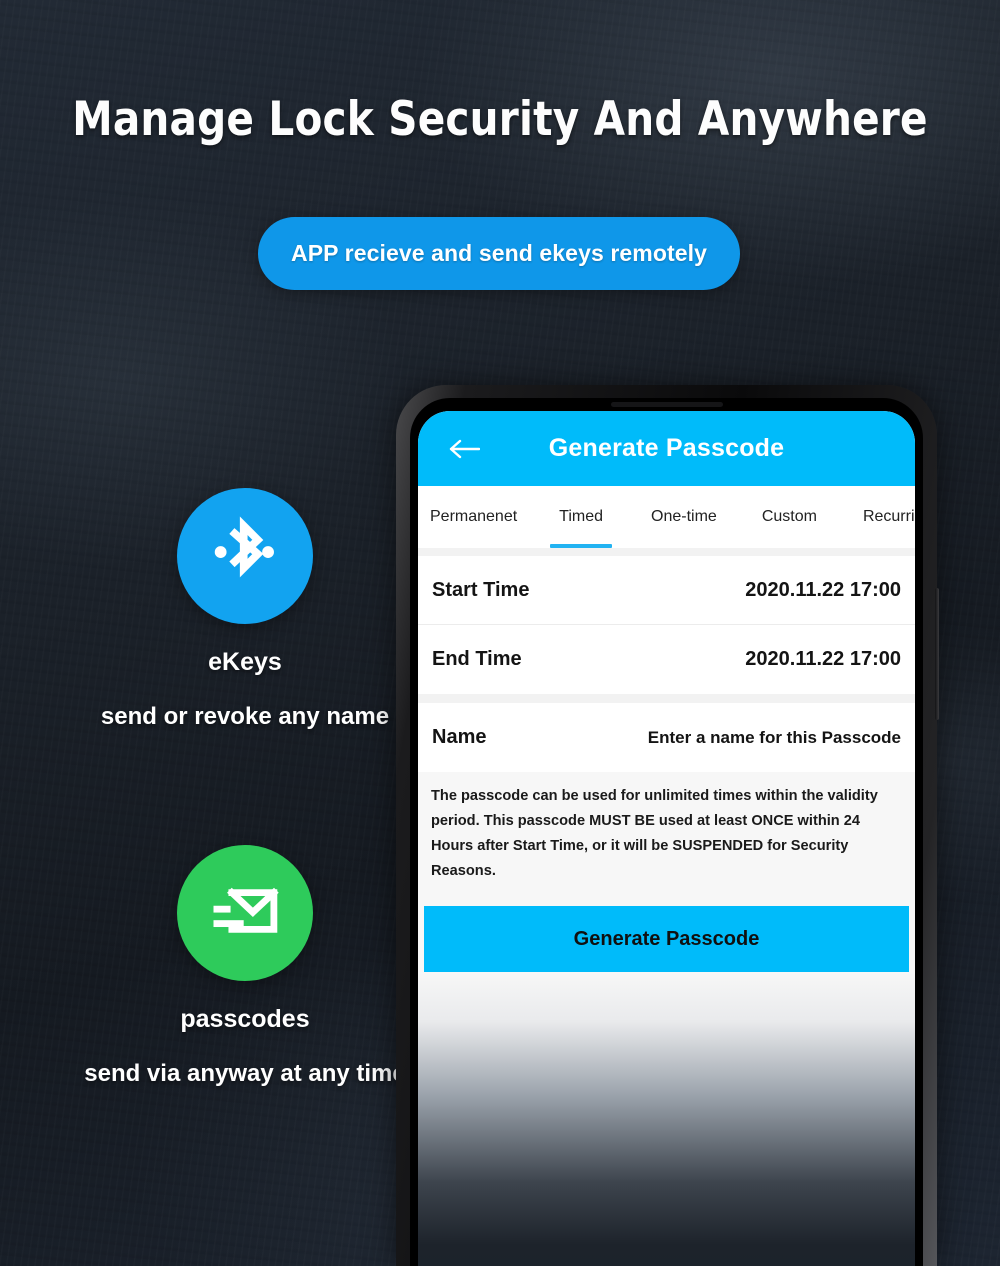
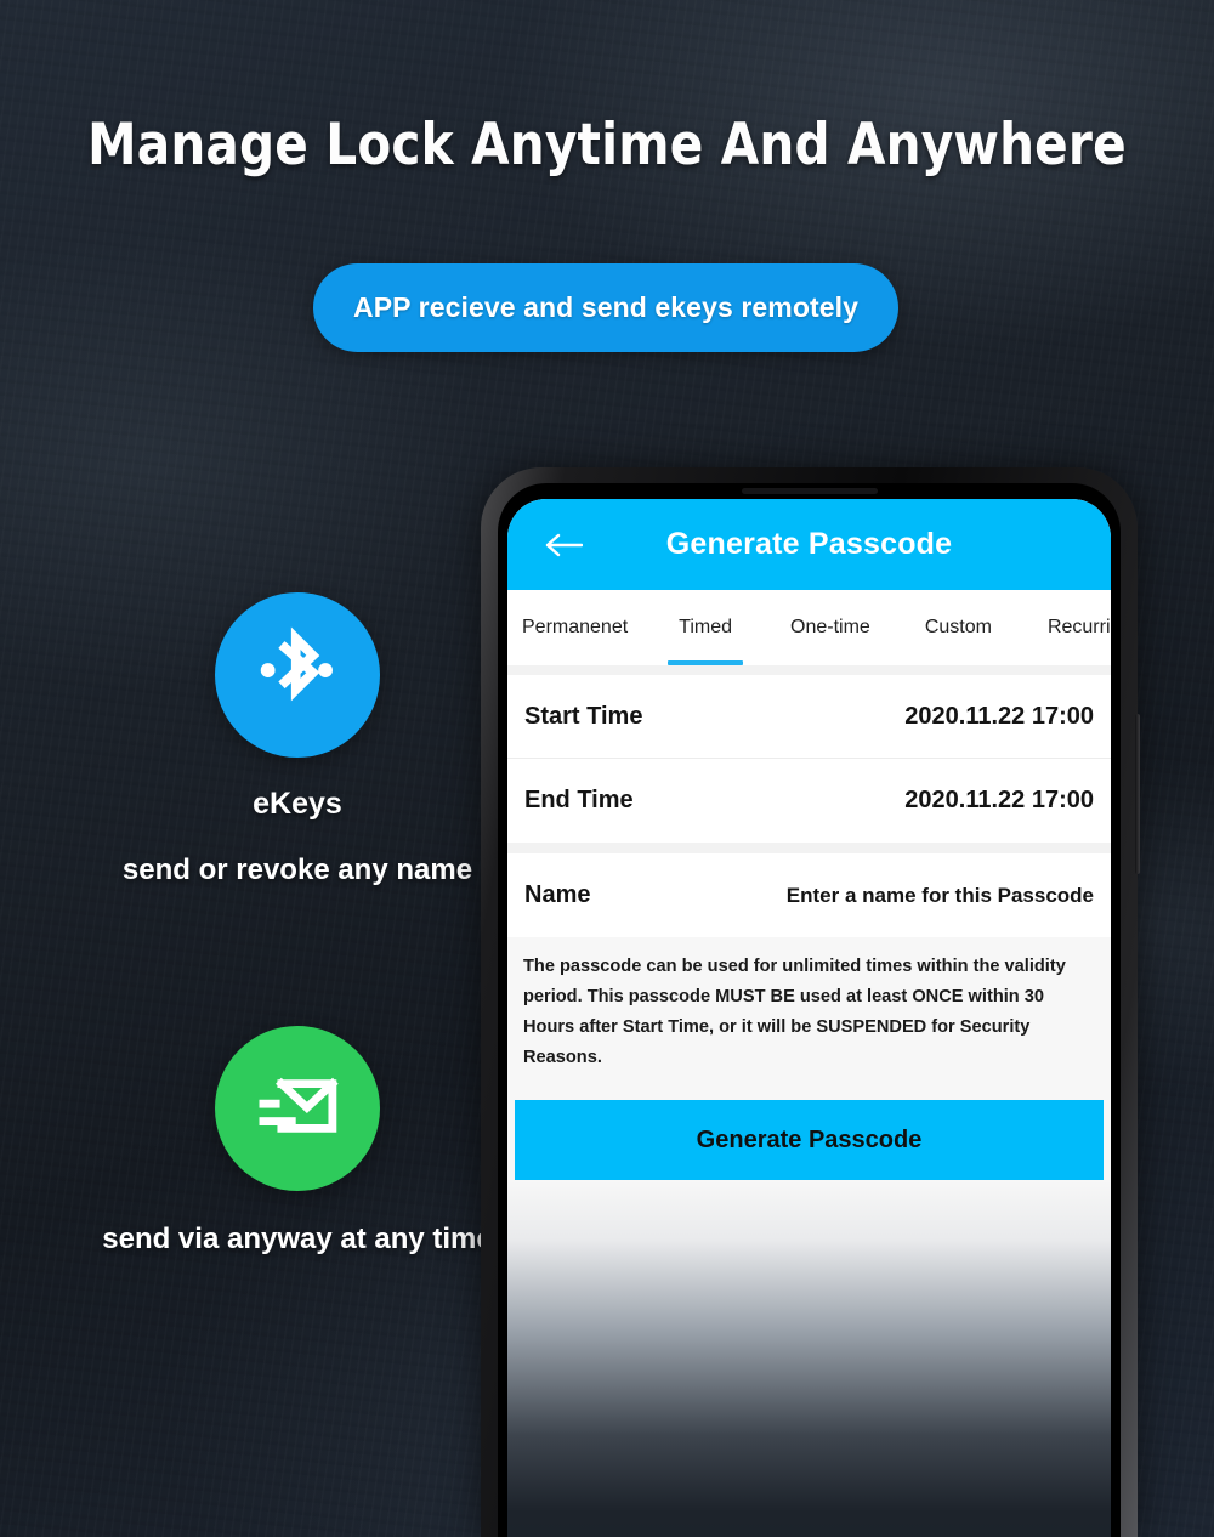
- Manage Lock Security And Anywhere
+ Manage Lock Anytime And Anywhere
  APP recieve and send ekeys remotely
  eKeys
  send or revoke any name
- passcodes
  send via anyway at any tim
  Generate Passcode
  Permanenet
  Timed
  One-time
  Custom
  Recurri
  Start Time
  2020.11.22 17:00
  End Time
  2020.11.22 17:00
  Name
  Enter a name for this Passcode
- The passcode can be used for unlimited times within the validity period. This passcode MUST BE used at least ONCE within 24 Hours after Start Time, or it will be SUSPENDED for Security Reasons.
+ The passcode can be used for unlimited times within the validity period. This passcode MUST BE used at least ONCE within 30 Hours after Start Time, or it will be SUSPENDED for Security Reasons.
  Generate Passcode
